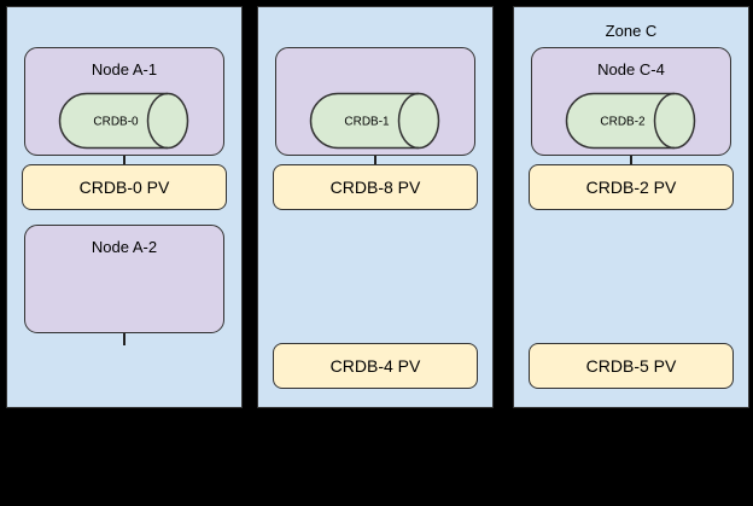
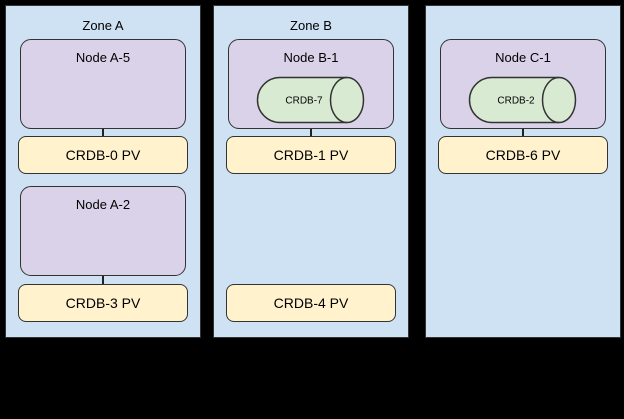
+ Zone A
- Node A-1
+ Node A-5
- CRDB-0
  CRDB-0 PV
  Node A-2
+ CRDB-3 PV
+ Zone B
+ Node B-1
- CRDB-1
+ CRDB-7
- CRDB-8 PV
+ CRDB-1 PV
  CRDB-4 PV
- Zone C
- Node C-4
+ Node C-1
  CRDB-2
- CRDB-2 PV
+ CRDB-6 PV
- CRDB-5 PV
